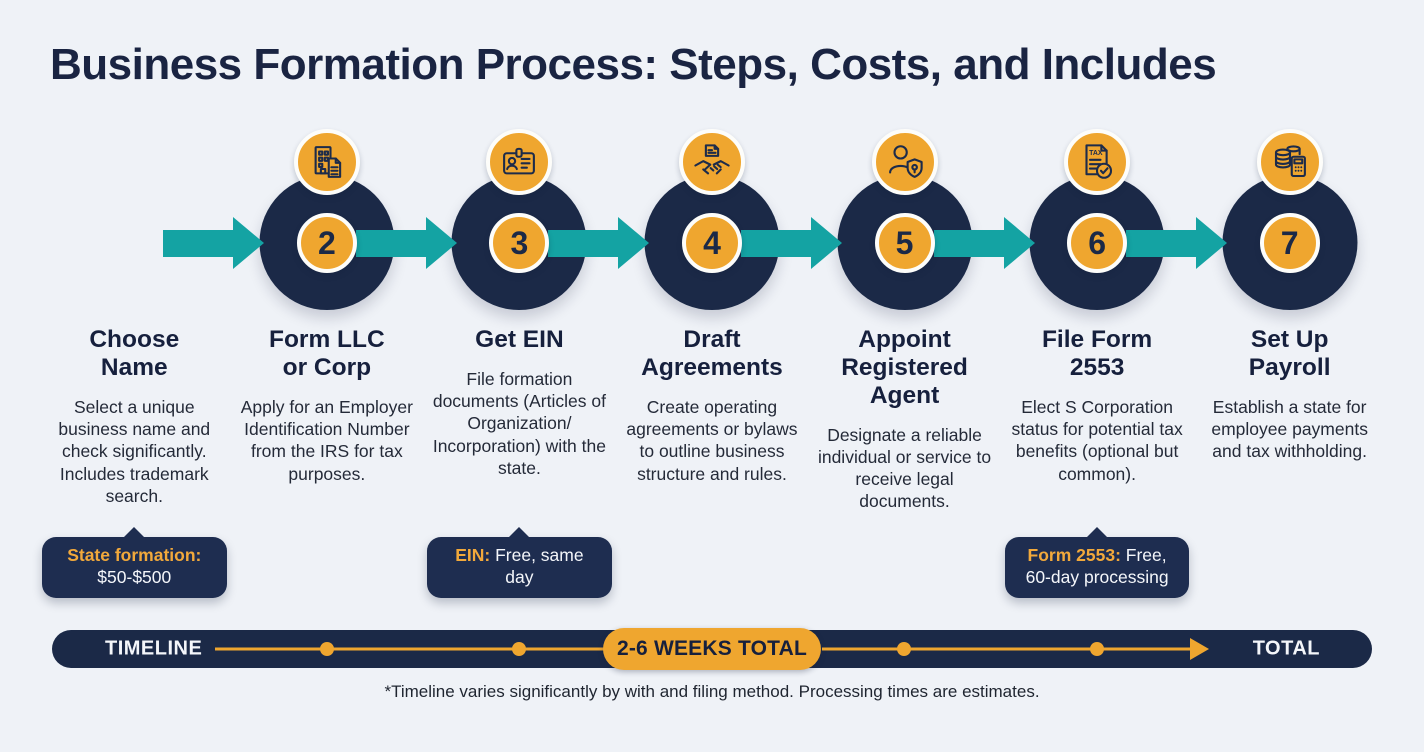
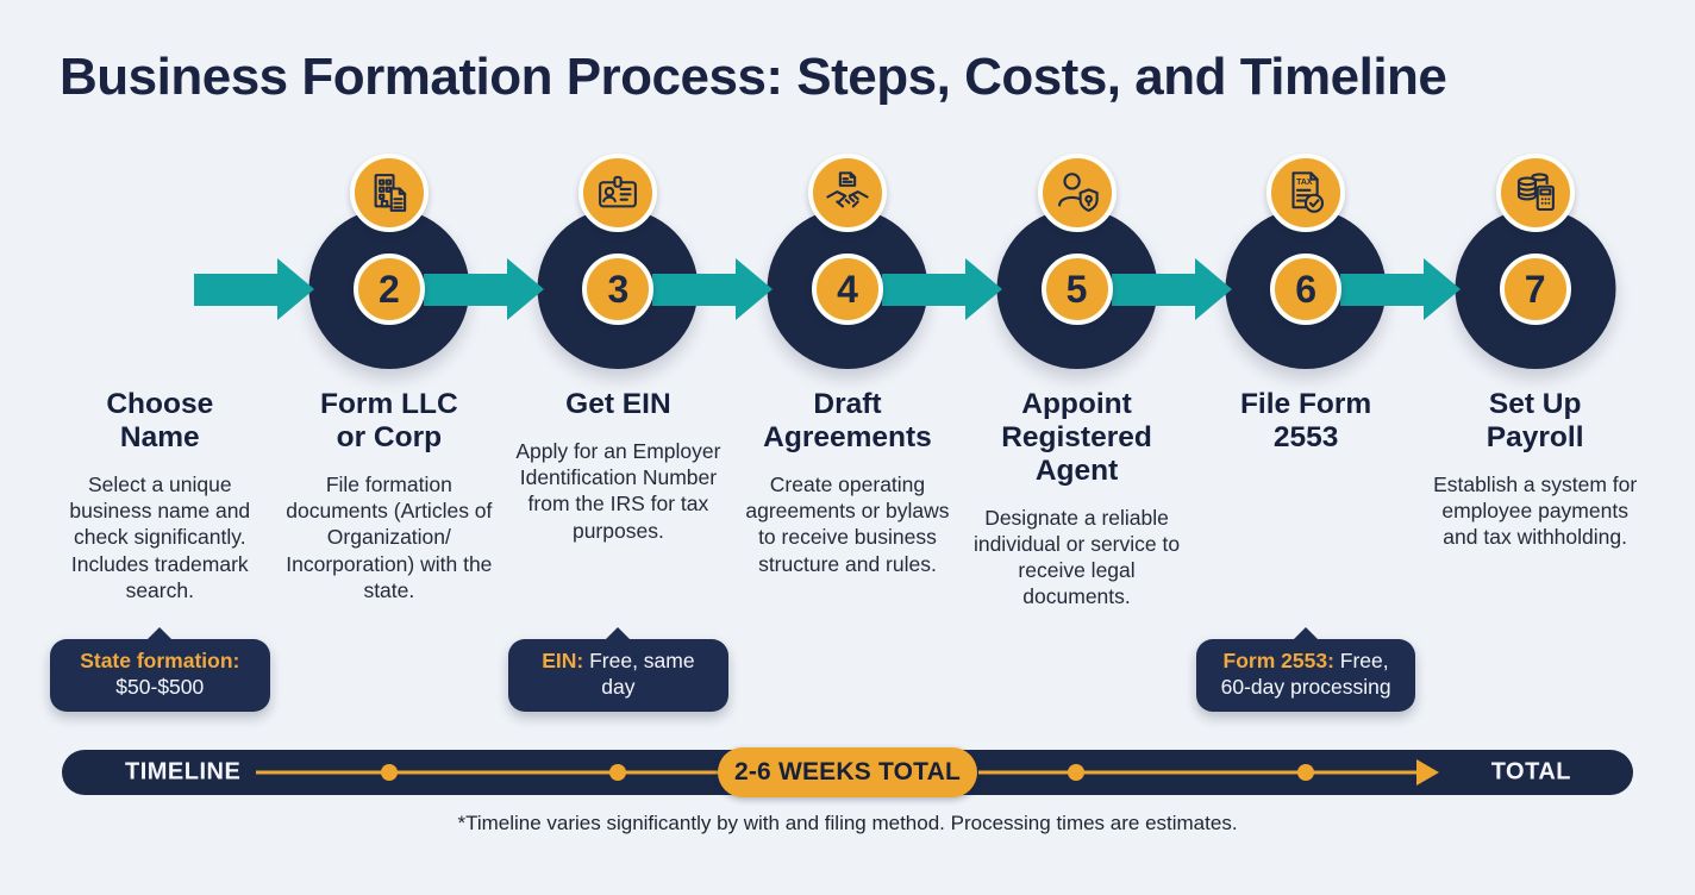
- Business Formation Process: Steps, Costs, and Includes
+ Business Formation Process: Steps, Costs, and Timeline
  2
  3
  4
  5
  6
  7
  Choose
  Name
  Select a unique business name and check significantly. Includes trademark search.
  State formation: $50-$500
  Form LLC
  or Corp
- Apply for an Employer Identification Number from the IRS for tax purposes.
+ File formation documents (Articles of Organization/ Incorporation) with the state.
  Get EIN
- File formation documents (Articles of Organization/ Incorporation) with the state.
+ Apply for an Employer Identification Number from the IRS for tax purposes.
  EIN: Free, same day
  Draft
  Agreements
- Create operating agreements or bylaws to outline business structure and rules.
+ Create operating agreements or bylaws to receive business structure and rules.
  Appoint
  Registered
  Agent
  Designate a reliable individual or service to receive legal documents.
  File Form
  2553
- Elect S Corporation status for potential tax benefits (optional but common).
  Form 2553: Free, 60-day processing
  Set Up
  Payroll
- Establish a state for employee payments and tax withholding.
+ Establish a system for employee payments and tax withholding.
  TIMELINE
  2-6 WEEKS TOTAL
  TOTAL
  *Timeline varies significantly by with and filing method. Processing times are estimates.
